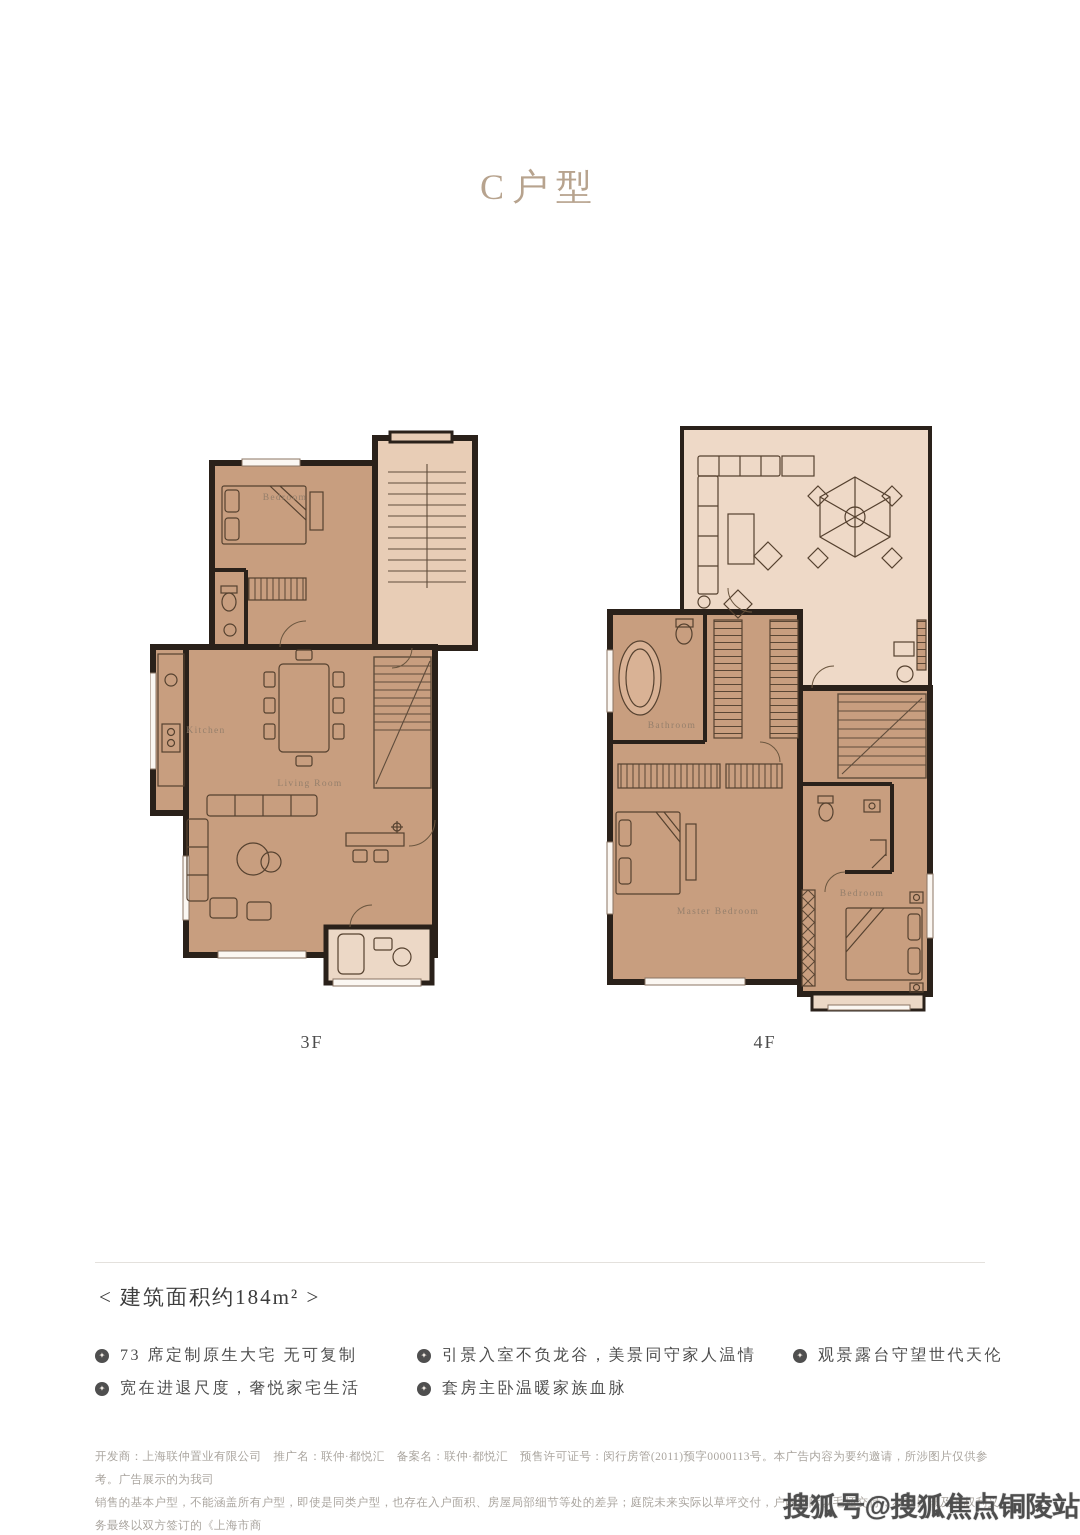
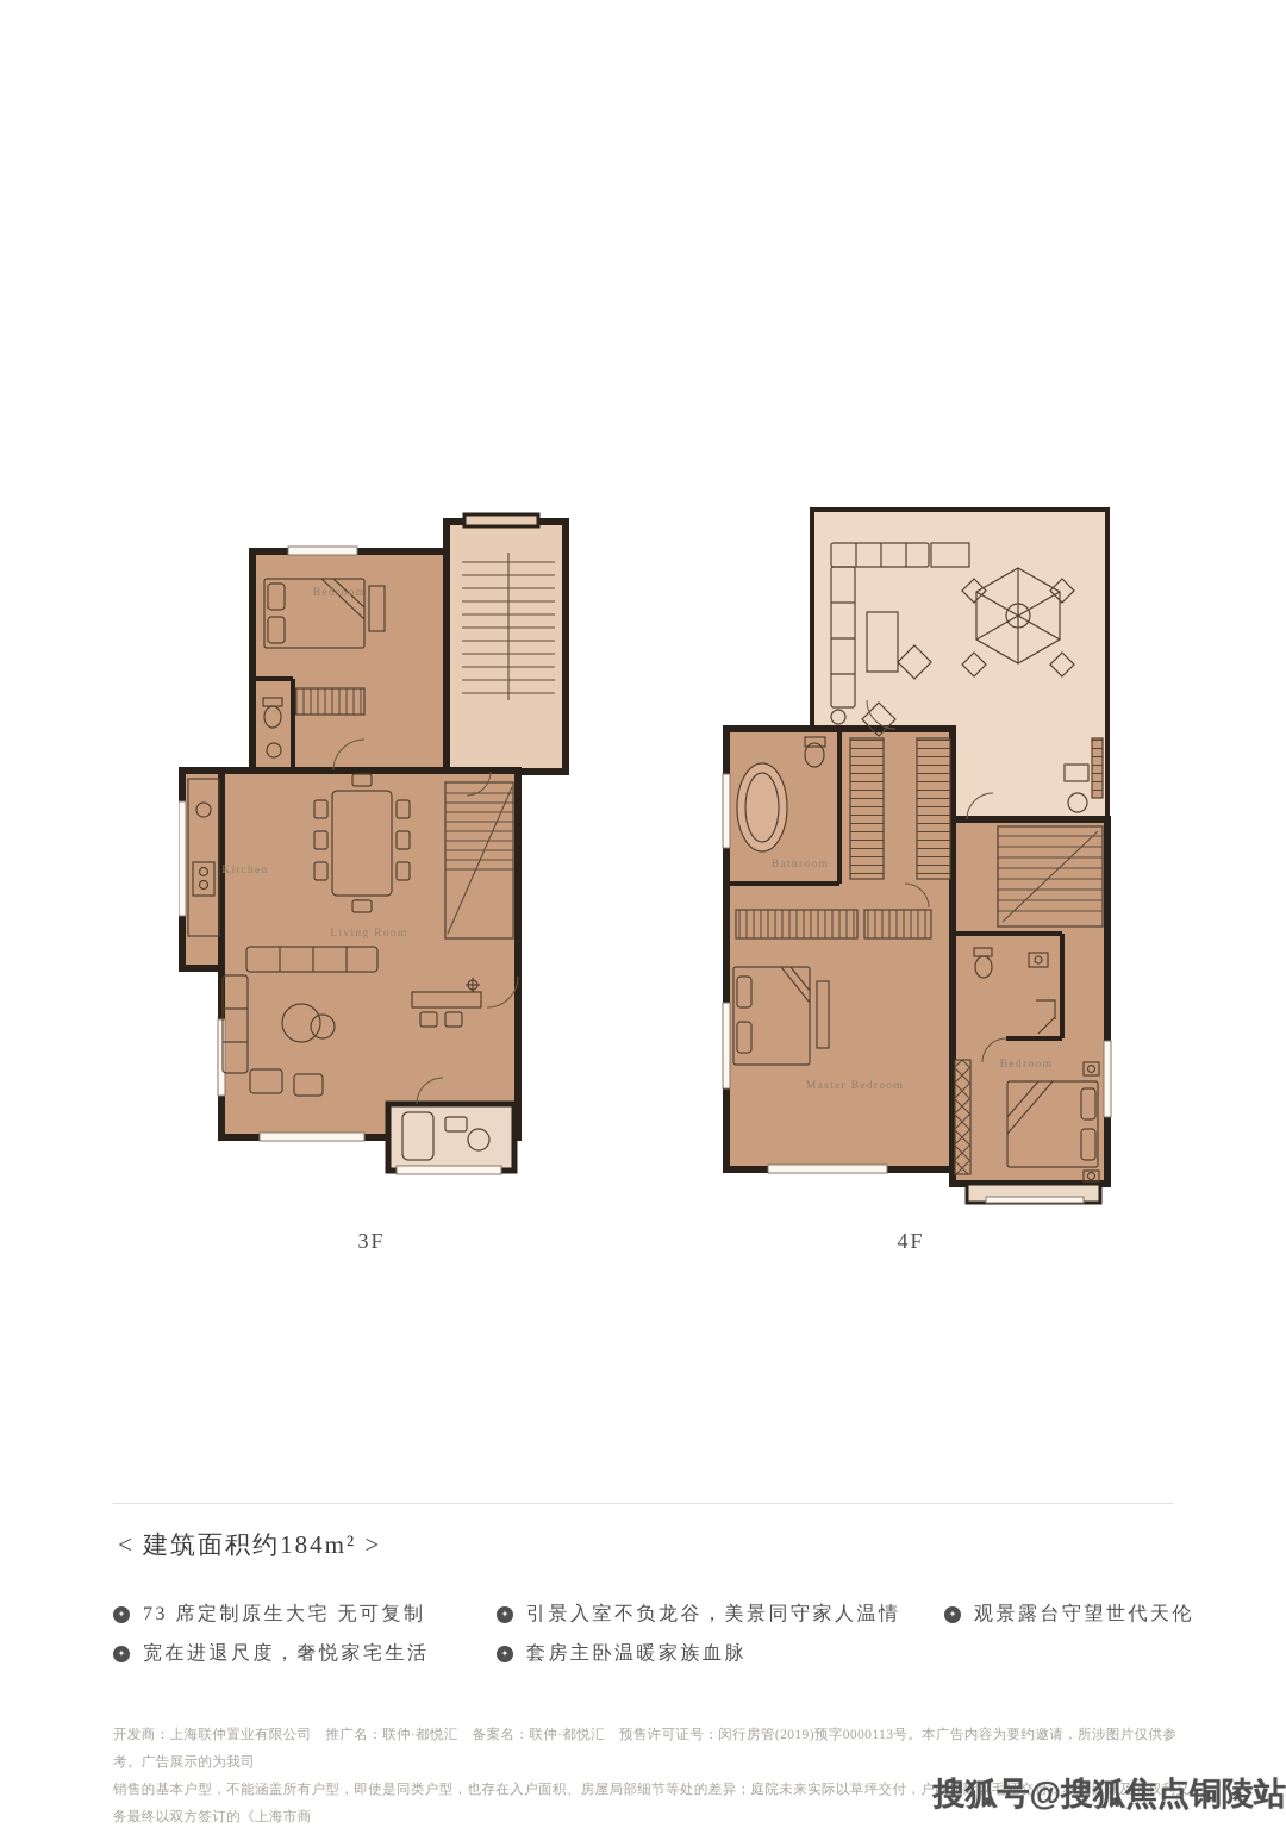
- C户型
  Bedroom
  Kitchen
  Living Room
  Bathroom
  Master Bedroom
  Bedroom
  3F
  4F
  < 建筑面积约184m² >
  ✦
  73 席定制原生大宅 无可复制
  ✦
  宽在进退尺度，奢悦家宅生活
  ✦
  引景入室不负龙谷，美景同守家人温情
  ✦
  套房主卧温暖家族血脉
  ✦
  观景露台守望世代天伦
- 开发商：上海联仲置业有限公司 推广名：联仲·都悦汇 备案名：联仲·都悦汇 预售许可证号：闵行房管(2011)预字0000113号。本广告内容为要约邀请，所涉图片仅供参考。广告展示的为我司
+ 开发商：上海联仲置业有限公司 推广名：联仲·都悦汇 备案名：联仲·都悦汇 预售许可证号：闵行房管(2019)预字0000113号。本广告内容为要约邀请，所涉图片仅供参考。广告展示的为我司
  销售的基本户型，不能涵盖所有户型，即使是同类户型，也存在入户面积、房屋局部细节等处的差异；庭院未来实际以草坪交付，户内实际以毛坯交付；本项目涉及的权利义务最终以双方签订的《上海市商
  搜狐号@搜狐焦点铜陵站
